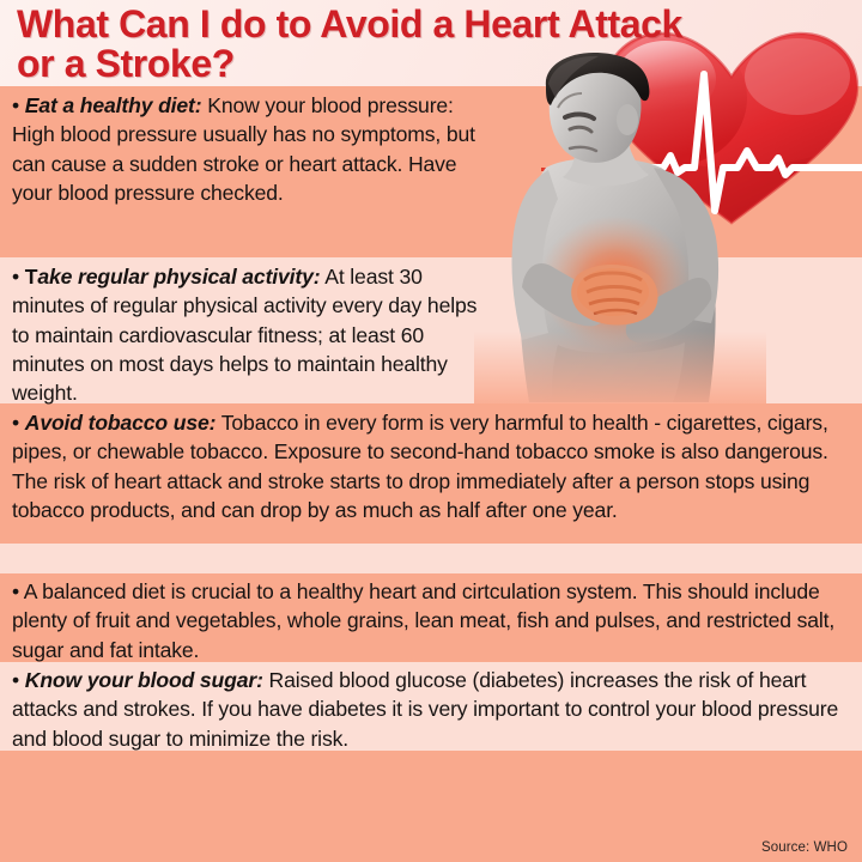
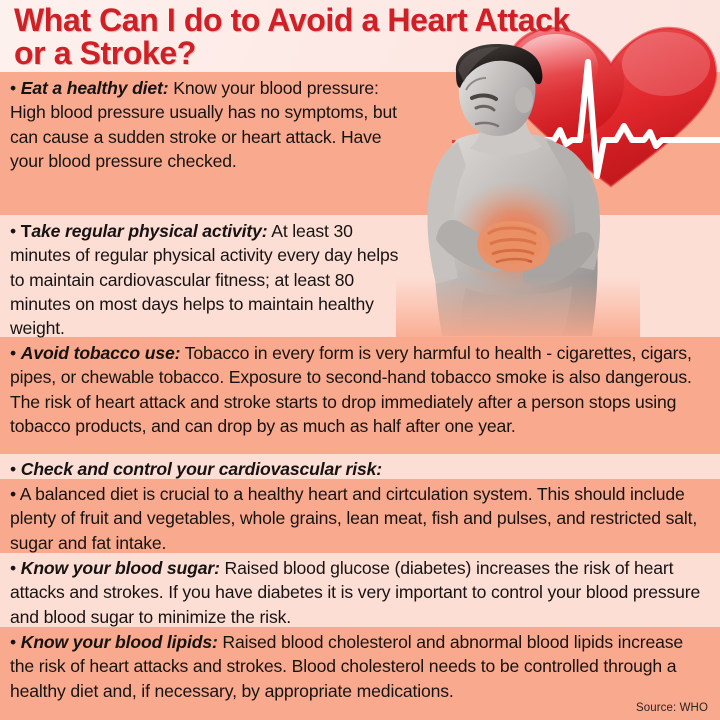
  What Can I do to Avoid a Heart Attack or a Stroke?
  • Eat a healthy diet: Know your blood pressure: High blood pressure usually has no symptoms, but can cause a sudden stroke or heart attack. Have your blood pressure checked.
- • Take regular physical activity: At least 30 minutes of regular physical activity every day helps to maintain cardiovascular fitness; at least 60 minutes on most days helps to maintain healthy weight.
+ • Take regular physical activity: At least 30 minutes of regular physical activity every day helps to maintain cardiovascular fitness; at least 80 minutes on most days helps to maintain healthy weight.
  • Avoid tobacco use: Tobacco in every form is very harmful to health - cigarettes, cigars, pipes, or chewable tobacco. Exposure to second-hand tobacco smoke is also dangerous. The risk of heart attack and stroke starts to drop immediately after a person stops using tobacco products, and can drop by as much as half after one year.
+ • Check and control your cardiovascular risk:
  • A balanced diet is crucial to a healthy heart and cirtculation system. This should include plenty of fruit and vegetables, whole grains, lean meat, fish and pulses, and restricted salt, sugar and fat intake.
  • Know your blood sugar: Raised blood glucose (diabetes) increases the risk of heart attacks and strokes. If you have diabetes it is very important to control your blood pressure and blood sugar to minimize the risk.
+ • Know your blood lipids: Raised blood cholesterol and abnormal blood lipids increase the risk of heart attacks and strokes. Blood cholesterol needs to be controlled through a healthy diet and, if necessary, by appropriate medications.
  Source: WHO
